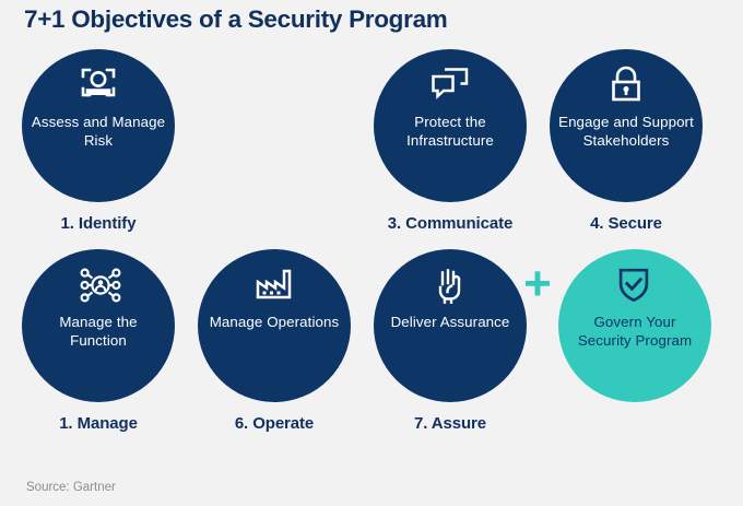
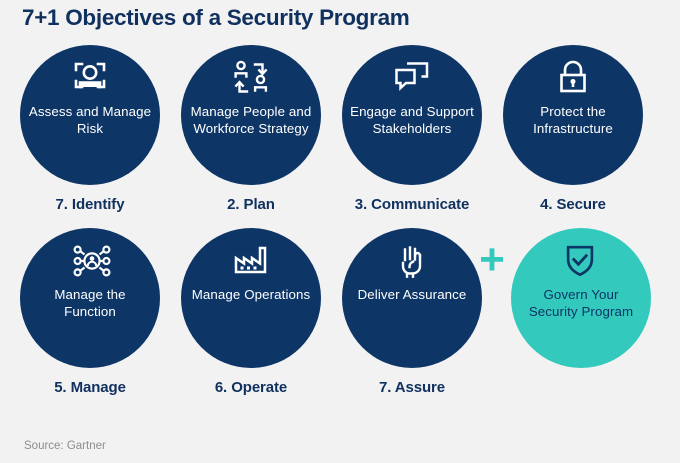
  7+1 Objectives of a Security Program
  Assess and Manage Risk
- 1. Identify
+ 7. Identify
+ Manage People and Workforce Strategy
+ 2. Plan
- Protect the Infrastructure
+ Engage and Support Stakeholders
  3. Communicate
- Engage and Support Stakeholders
+ Protect the Infrastructure
  4. Secure
  Manage the Function
- 1. Manage
+ 5. Manage
  Manage Operations
  6. Operate
  Deliver Assurance
  7. Assure
  Govern Your Security Program
  +
  Source: Gartner
